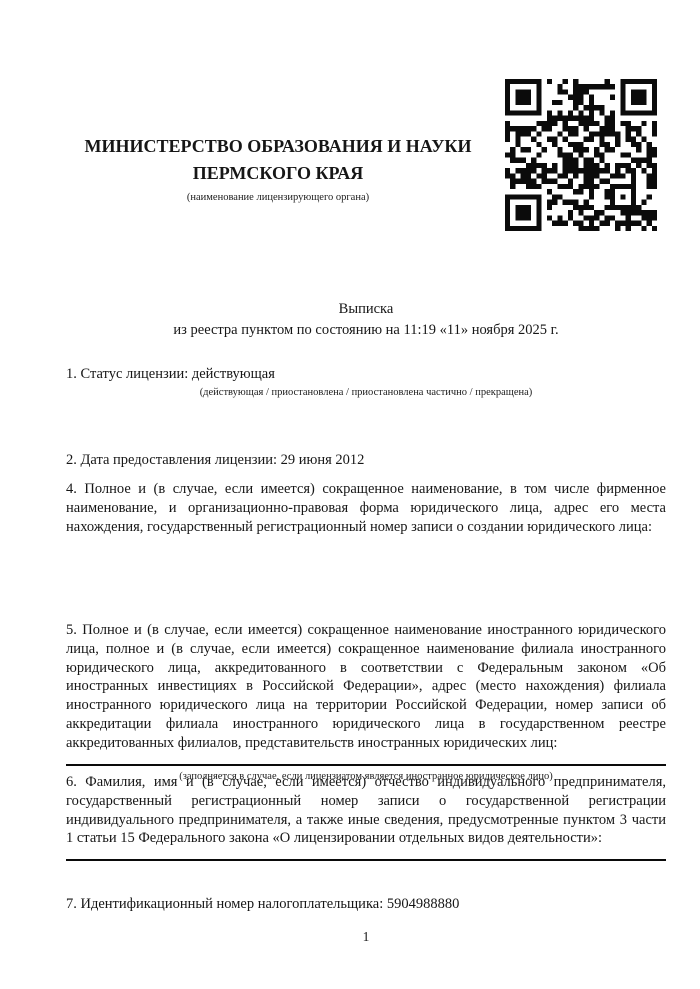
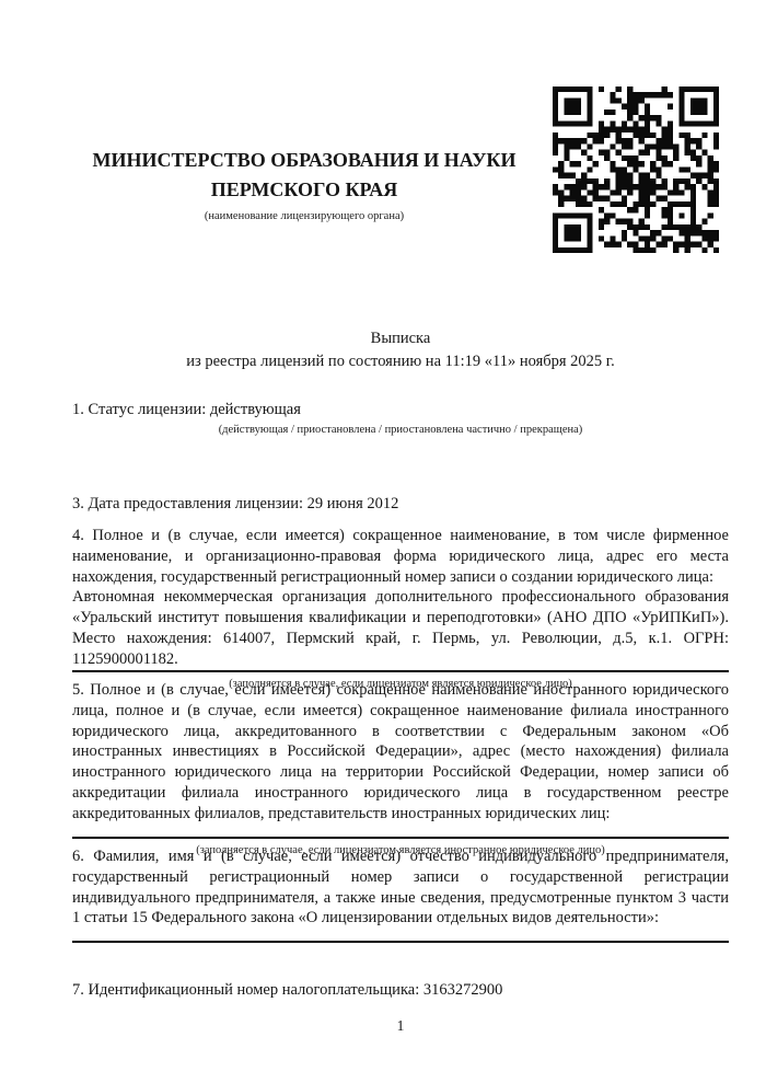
  МИНИСТЕРСТВО ОБРАЗОВАНИЯ И НАУКИ
  ПЕРМСКОГО КРАЯ
  (наименование лицензирующего органа)
  Выписка
- из реестра пунктом по состоянию на 11:19 «11» ноября 2025 г.
+ из реестра лицензий по состоянию на 11:19 «11» ноября 2025 г.
  1. Статус лицензии: действующая
  (действующая / приостановлена / приостановлена частично / прекращена)
- 2. Дата предоставления лицензии: 29 июня 2012
+ 3. Дата предоставления лицензии: 29 июня 2012
  4. Полное и (в случае, если имеется) сокращенное наименование, в том числе фирменное наименование, и организационно-правовая форма юридического лица, адрес его места нахождения, государственный регистрационный номер записи о создании юридического лица:
+ Автономная некоммерческая организация дополнительного профессионального образования «Уральский институт повышения квалификации и переподготовки» (АНО ДПО «УрИПКиП»). Место нахождения: 614007, Пермский край, г. Пермь, ул. Революции, д.5, к.1. ОГРН: 1125900001182.
+ (заполняется в случае, если лицензиатом является юридическое лицо)
  5. Полное и (в случае, если имеется) сокращенное наименование иностранного юридического лица, полное и (в случае, если имеется) сокращенное наименование филиала иностранного юридического лица, аккредитованного в соответствии с Федеральным законом «Об иностранных инвестициях в Российской Федерации», адрес (место нахождения) филиала иностранного юридического лица на территории Российской Федерации, номер записи об аккредитации филиала иностранного юридического лица в государственном реестре аккредитованных филиалов, представительств иностранных юридических лиц:
  (заполняется в случае, если лицензиатом является иностранное юридическое лицо)
  6. Фамилия, имя и (в случае, если имеется) отчество индивидуального предпринимателя, государственный регистрационный номер записи о государственной регистрации индивидуального предпринимателя, а также иные сведения, предусмотренные пунктом 3 части 1 статьи 15 Федерального закона «О лицензировании отдельных видов деятельности»:
- 7. Идентификационный номер налогоплательщика: 5904988880
+ 7. Идентификационный номер налогоплательщика: 3163272900
  1
